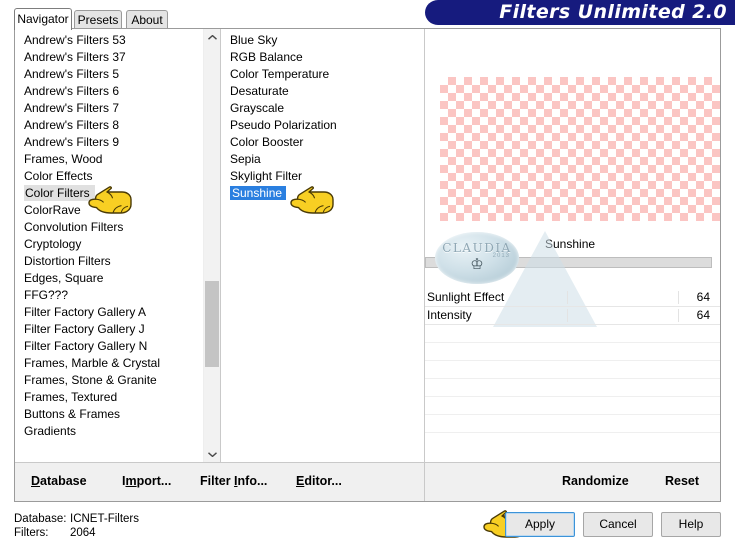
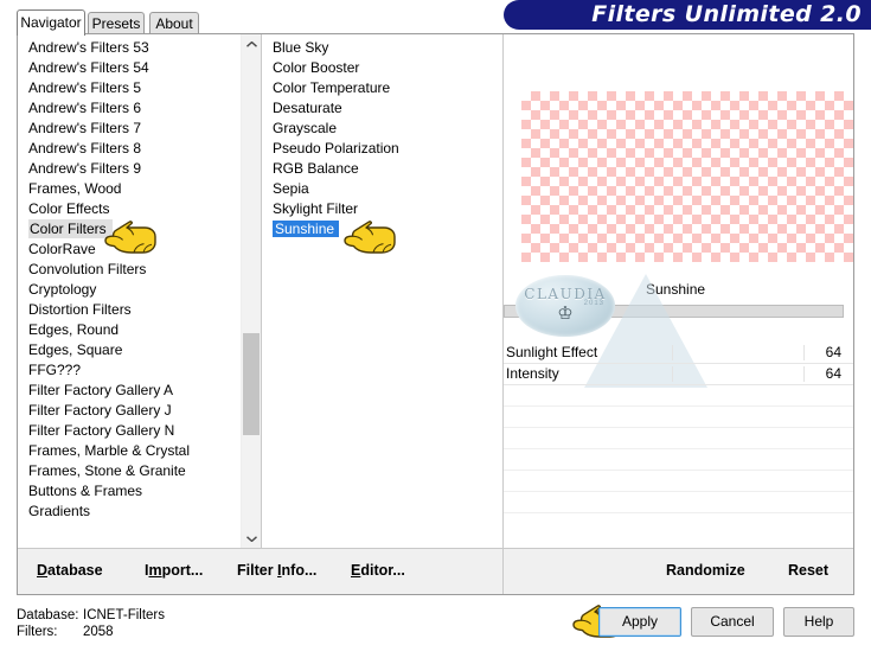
  Navigator
  Presets
  About
  Filters Unlimited 2.0
  Andrew's Filters 53
- Andrew's Filters 37
+ Andrew's Filters 54
  Andrew's Filters 5
  Andrew's Filters 6
  Andrew's Filters 7
  Andrew's Filters 8
  Andrew's Filters 9
  Frames, Wood
  Color Effects
  Color Filters
  ColorRave
  Convolution Filters
  Cryptology
  Distortion Filters
+ Edges, Round
  Edges, Square
  FFG???
  Filter Factory Gallery A
  Filter Factory Gallery J
  Filter Factory Gallery N
  Frames, Marble & Crystal
  Frames, Stone & Granite
- Frames, Textured
  Buttons & Frames
  Gradients
  Blue Sky
- RGB Balance
+ Color Booster
  Color Temperature
  Desaturate
  Grayscale
  Pseudo Polarization
- Color Booster
+ RGB Balance
  Sepia
  Skylight Filter
  Sunshine
  Sunshine
  CLAUDIA
  ♔
  Sunlight Effect
  64
  Intensity
  64
  Database
  Import...
  Filter Info...
  Editor...
  Randomize
  Reset
  Database: ICNET-Filters
- Filters: 2064
+ Filters: 2058
  Apply
  Cancel
  Help
